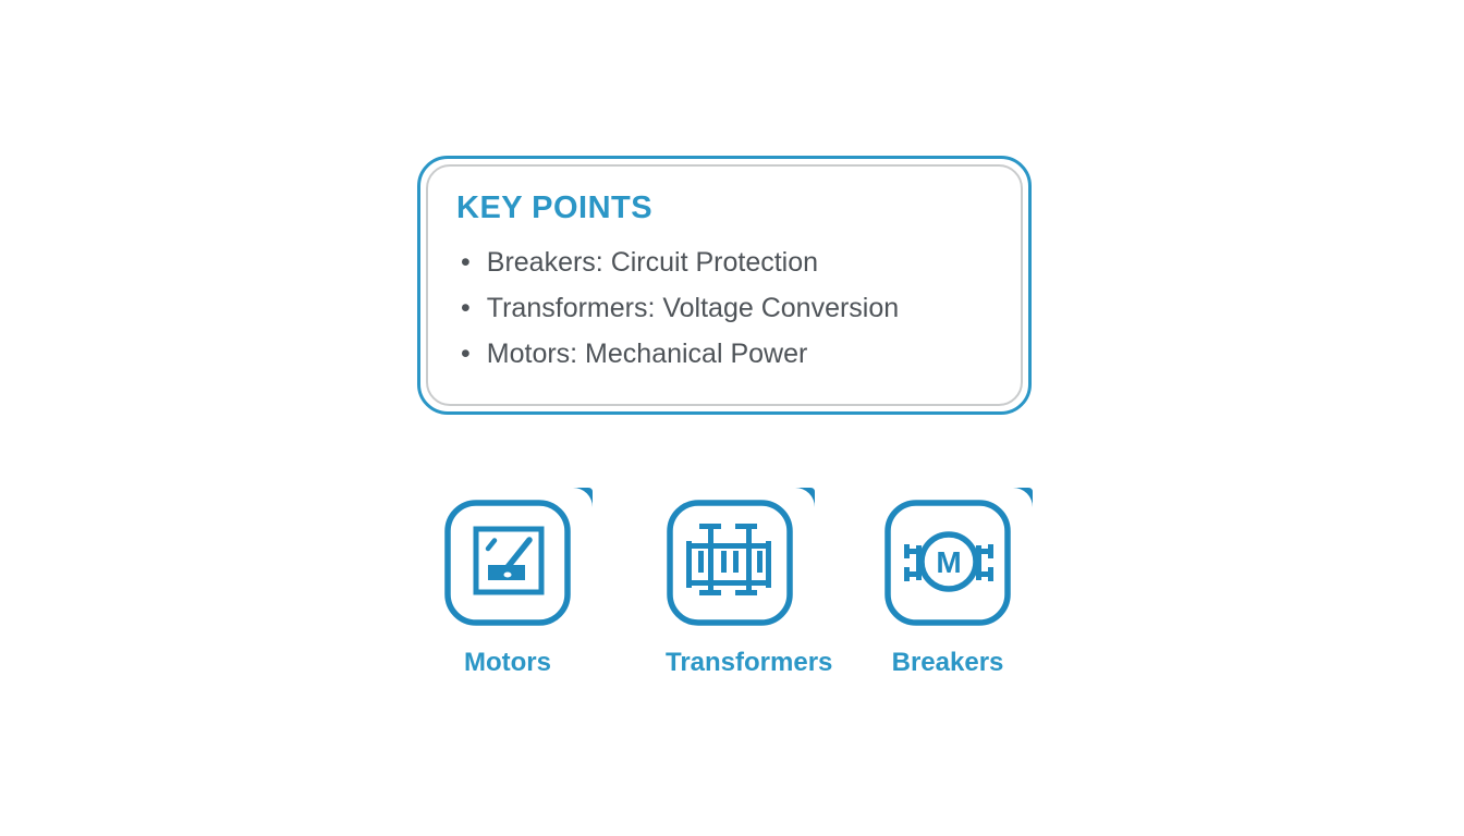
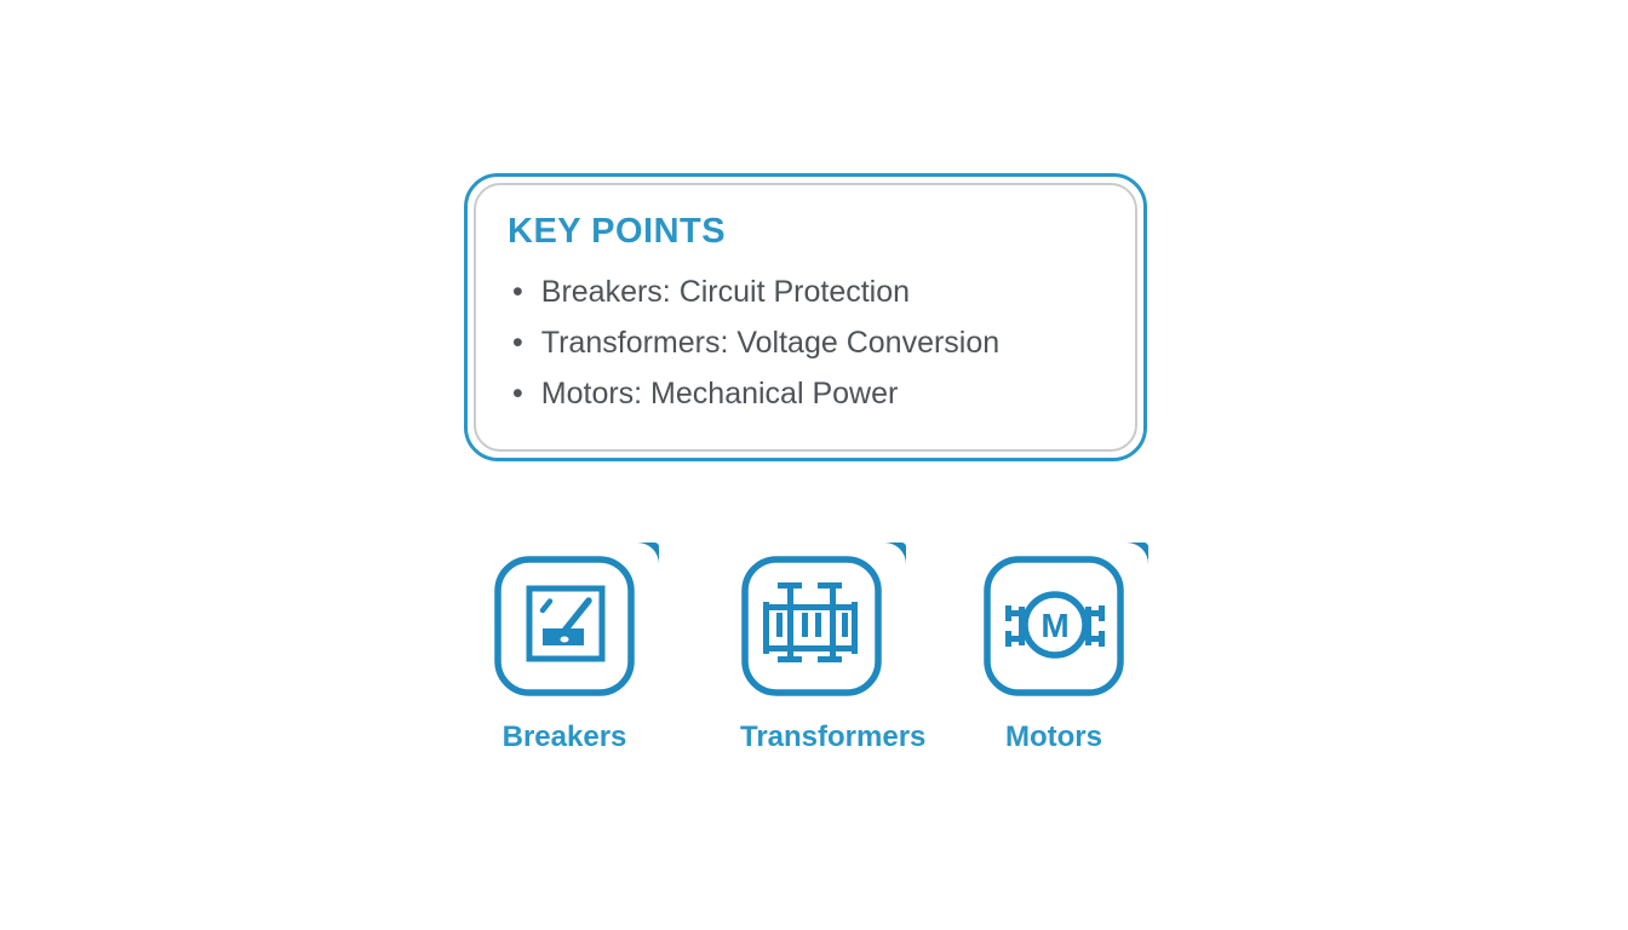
  KEY POINTS
  Breakers: Circuit Protection
  Transformers: Voltage Conversion
  Motors: Mechanical Power
- Motors
+ Breakers
  Transformers
  M
- Breakers
+ Motors
